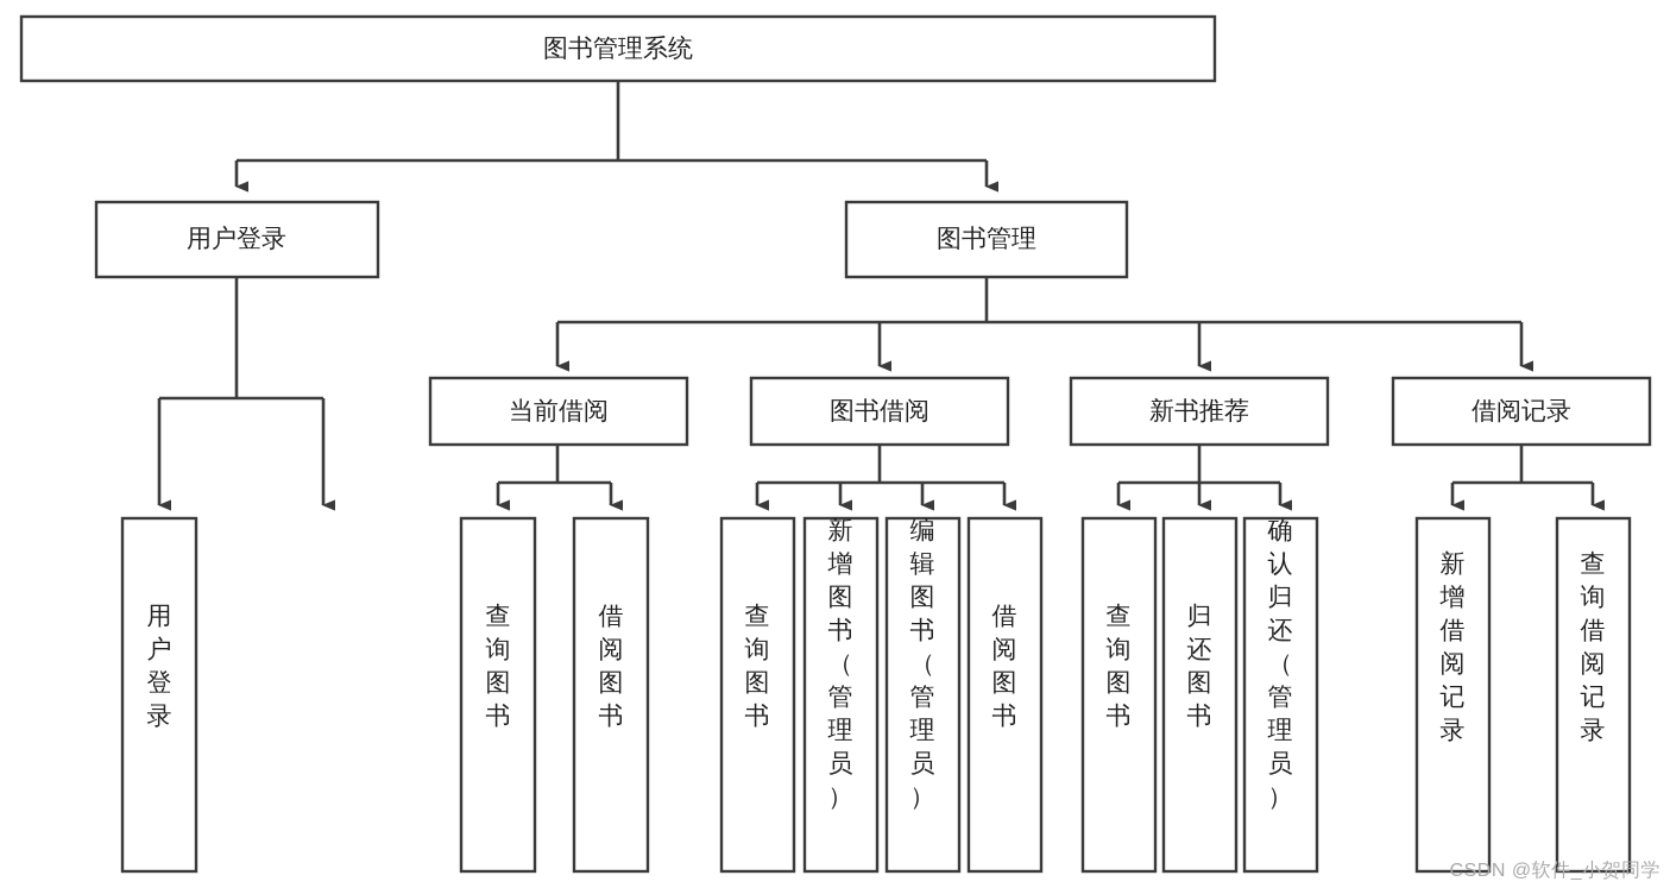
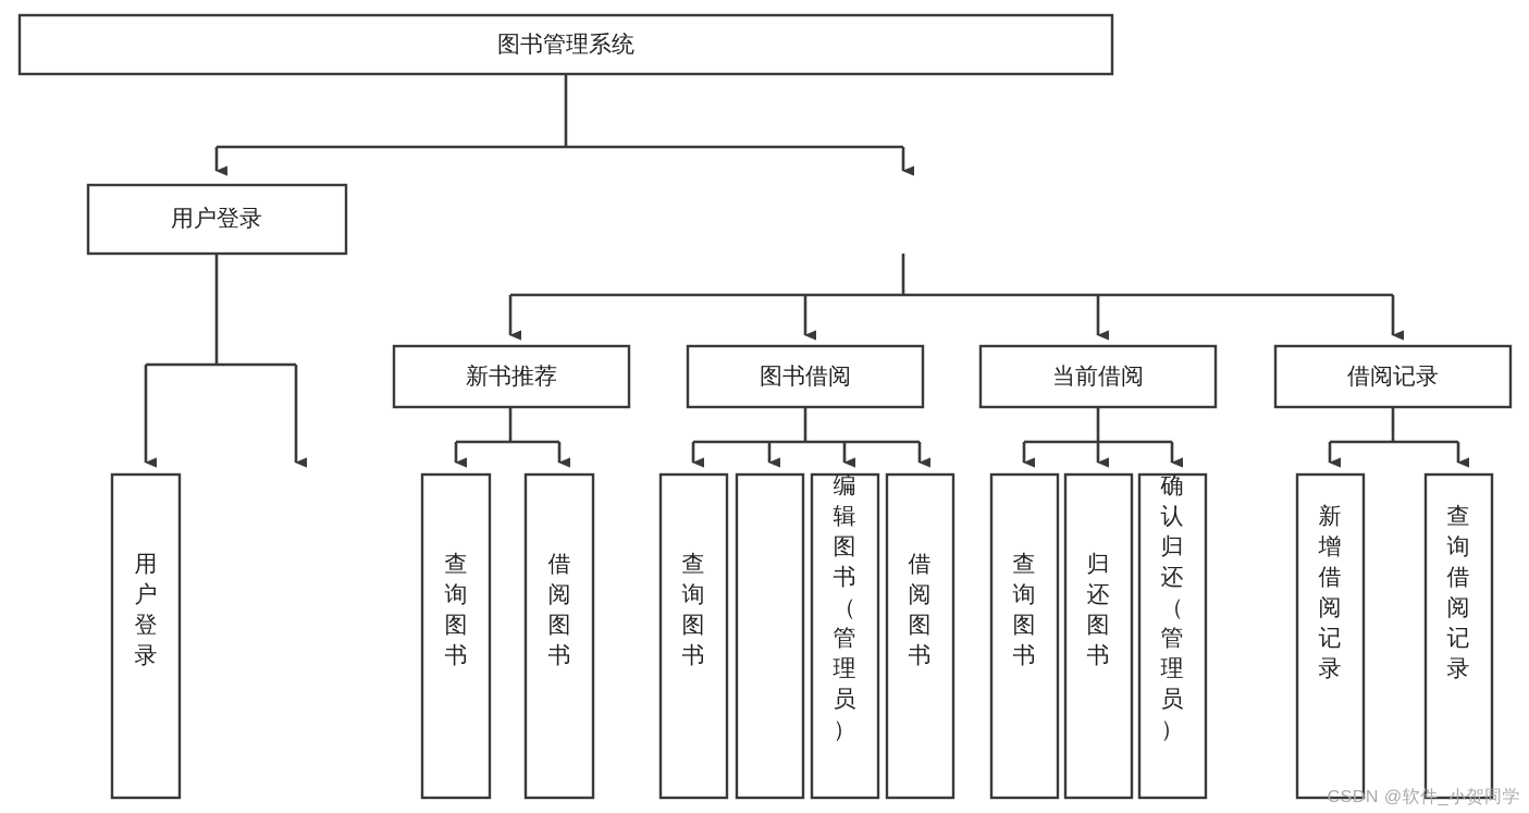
  图书管理系统
  用户登录
- 图书管理
- 当前借阅
+ 新书推荐
  图书借阅
- 新书推荐
+ 当前借阅
  借阅记录
  用户登录
  查询图书
  借阅图书
  查询图书
- 新增图书（管理员）
  编辑图书（管理员）
  借阅图书
  查询图书
  归还图书
  确认归还（管理员）
  新增借阅记录
  查询借阅记录
  CSDN @软件_小贺同学
